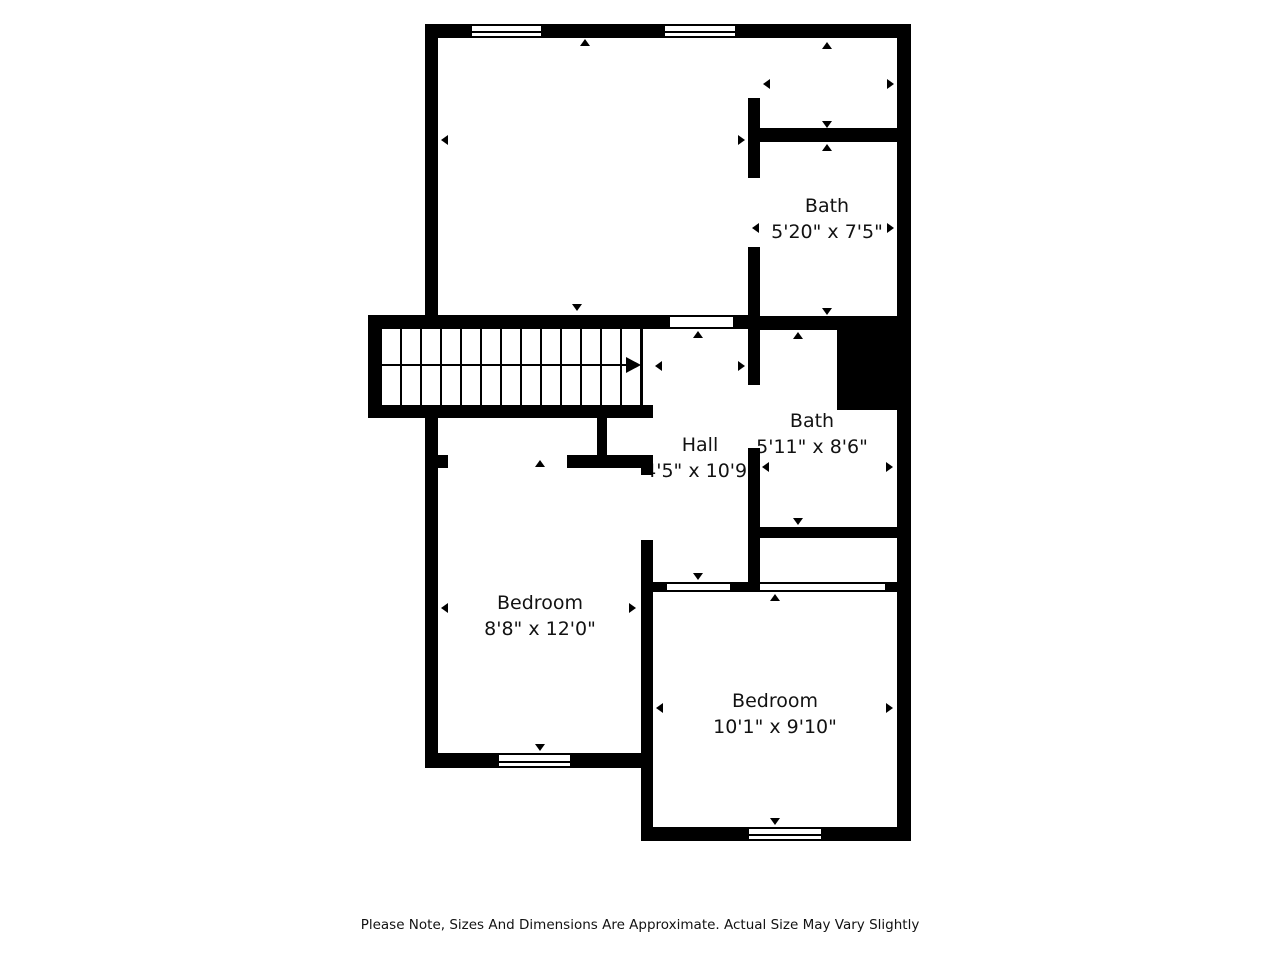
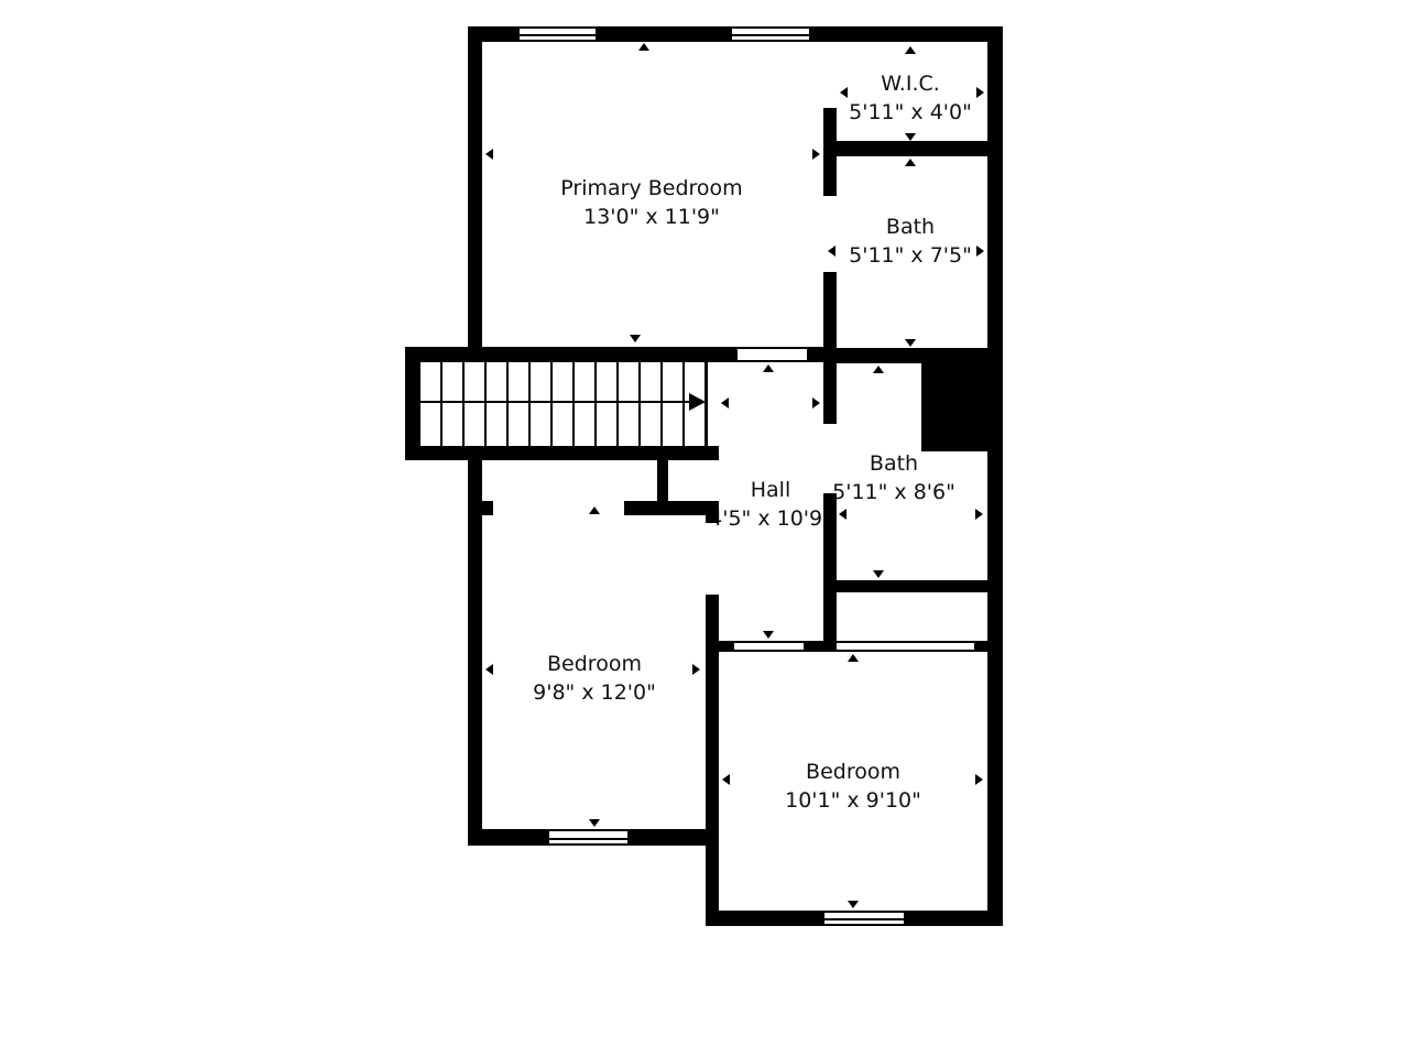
+ Primary Bedroom
+ 13'0" x 11'9"
+ W.I.C.
+ 5'11" x 4'0"
  Bath
- 5'20" x 7'5"
+ 5'11" x 7'5"
  Bath
  5'11" x 8'6"
  Hall
  '5" x 10'9
  Bedroom
- 8'8" x 12'0"
+ 9'8" x 12'0"
  Bedroom
  10'1" x 9'10"
- Please Note, Sizes And Dimensions Are Approximate. Actual Size May Vary Slightly
